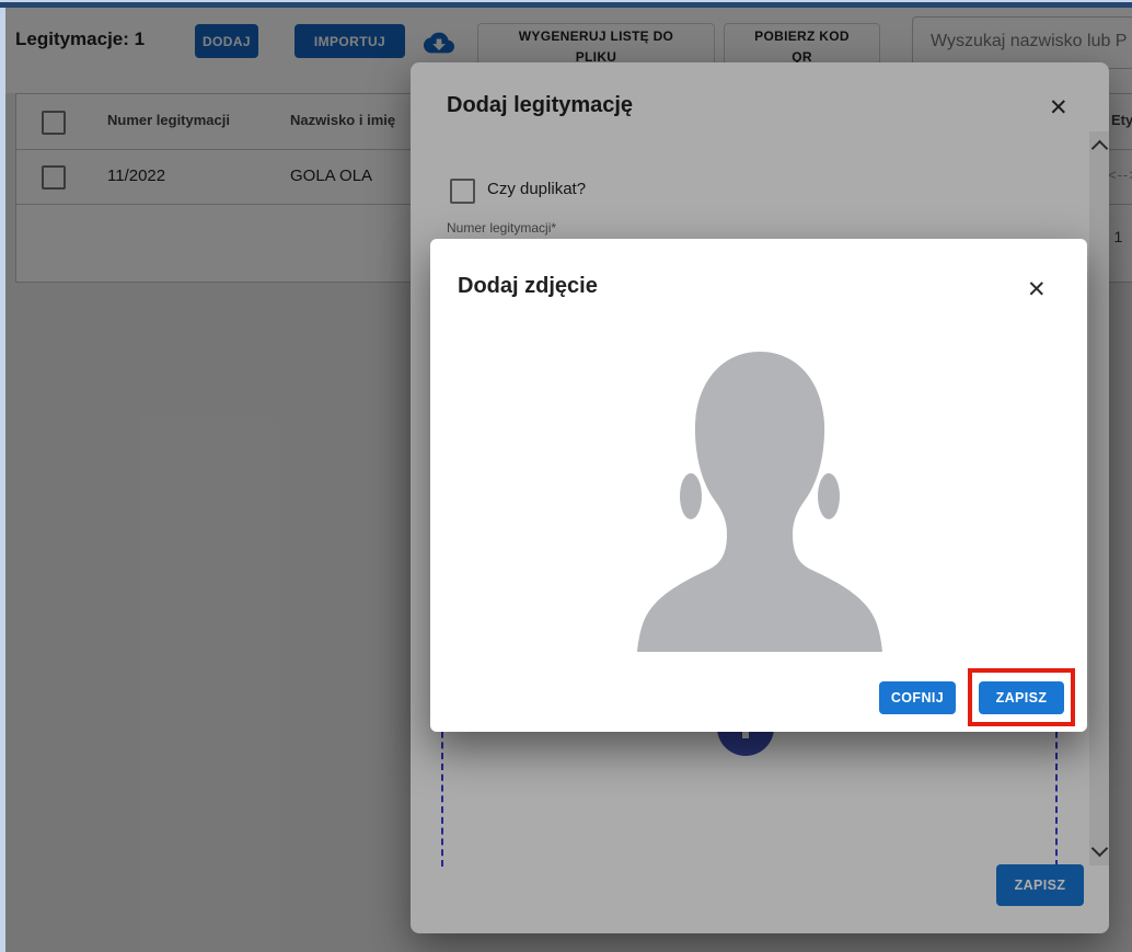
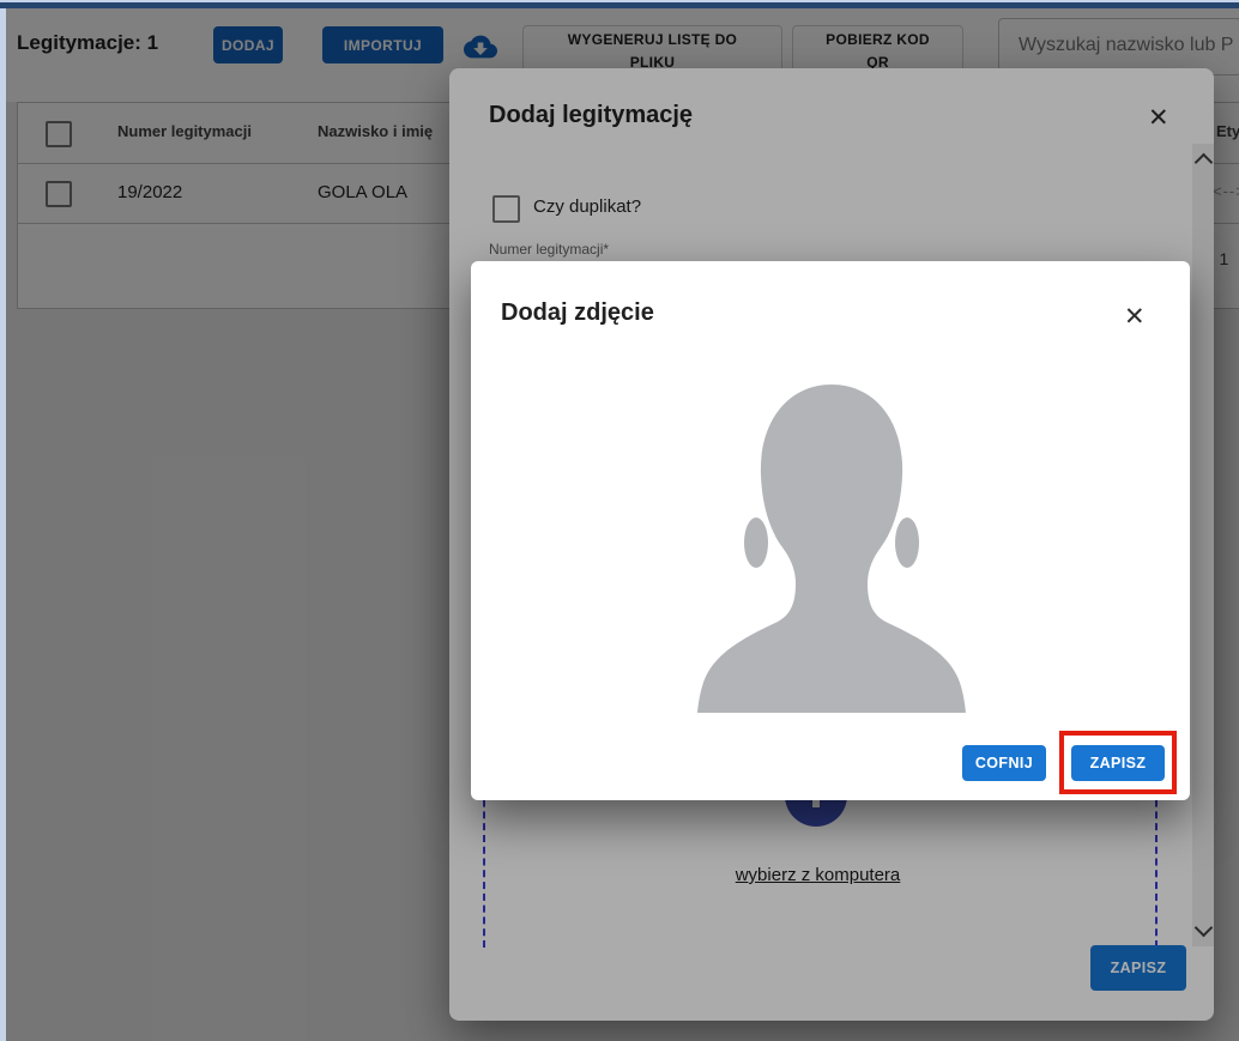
  Legitymacje: 1
  DODAJ
  IMPORTUJ
  WYGENERUJ LISTĘ DO
  PLIKU
  POBIERZ KOD
  QR
  Wyszukaj nazwisko lub P
  Numer legitymacji
  Nazwisko i imię
- 11/2022
+ 19/2022
  GOLA OLA
  <--
  Dodaj legitymację
  ✕
  Czy duplikat?
  Numer legitymacji*
+ wybierz z komputera
  ZAPISZ
  Dodaj zdjęcie
  ✕
  COFNIJ
  ZAPISZ
